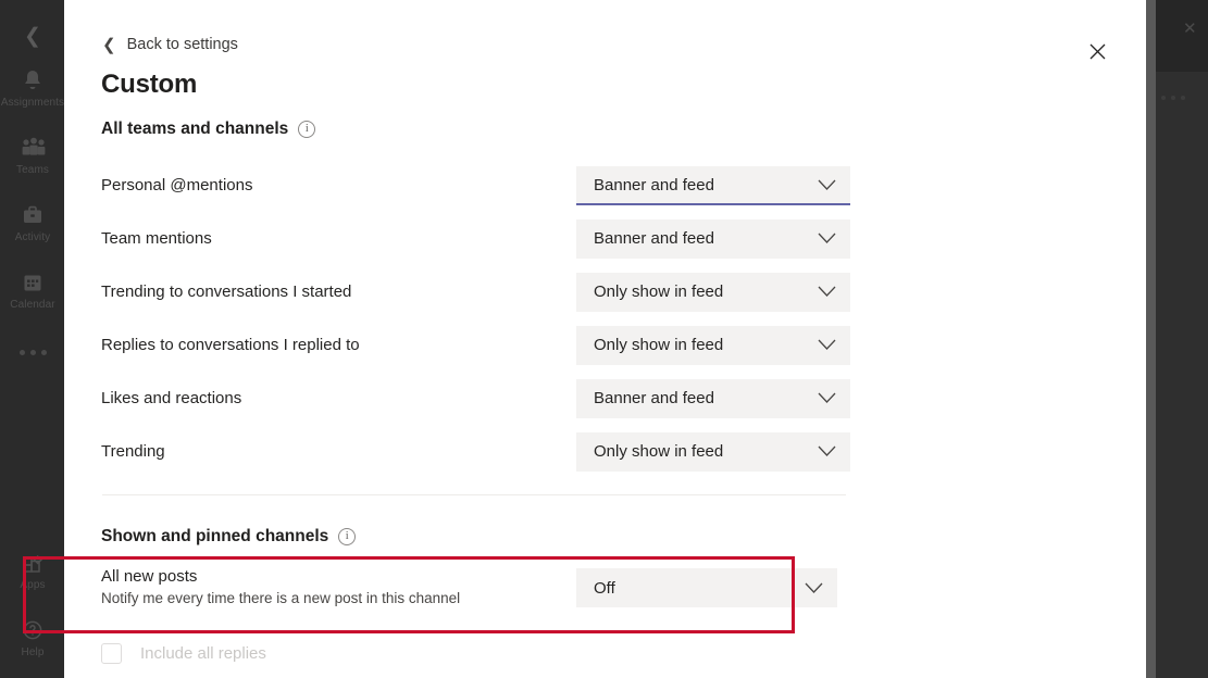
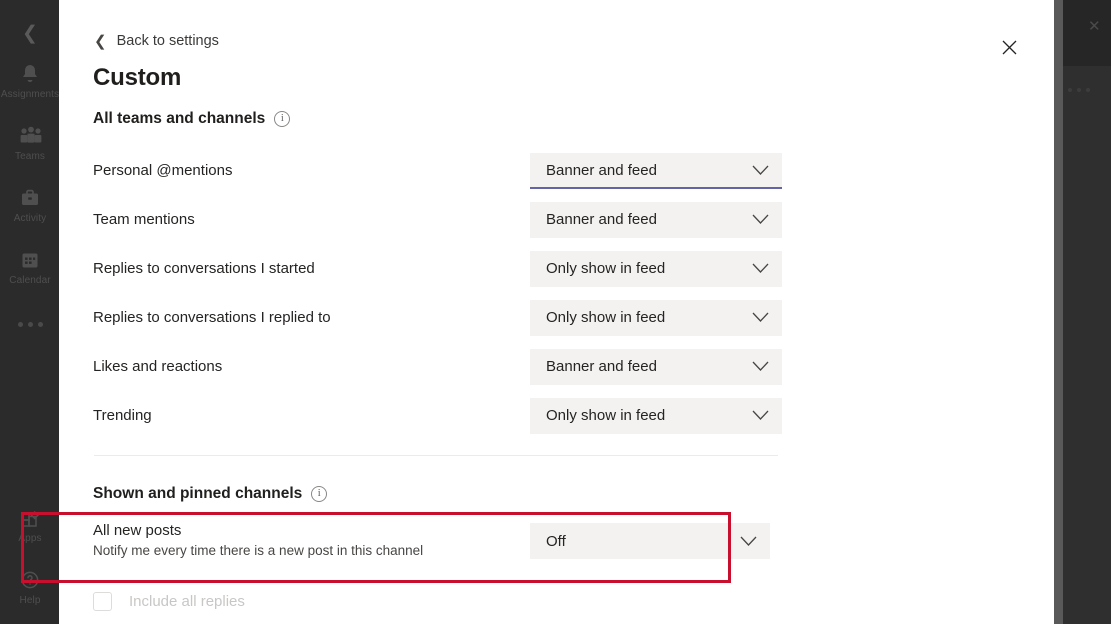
  ❮
  Assignments
  Teams
  Activity
  Calendar
  Apps
  Help
  ✕
  ❮
  Back to settings
  Custom
  All teams and channels
  i
  Personal @mentions
  Banner and feed
  Team mentions
  Banner and feed
- Trending to conversations I started
+ Replies to conversations I started
  Only show in feed
  Replies to conversations I replied to
  Only show in feed
  Likes and reactions
  Banner and feed
  Trending
  Only show in feed
  Shown and pinned channels
  i
  All new posts
  Notify me every time there is a new post in this channel
  Off
  Include all replies
